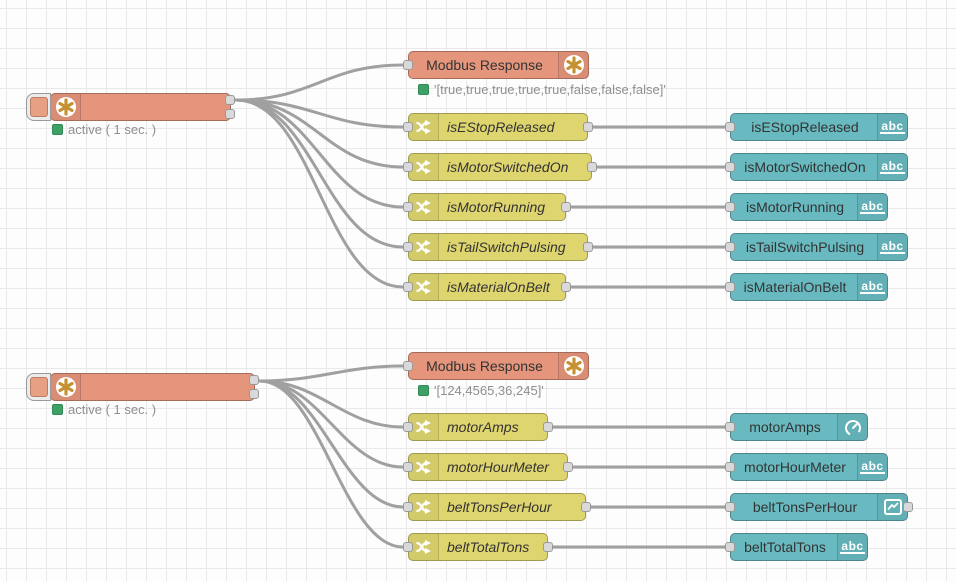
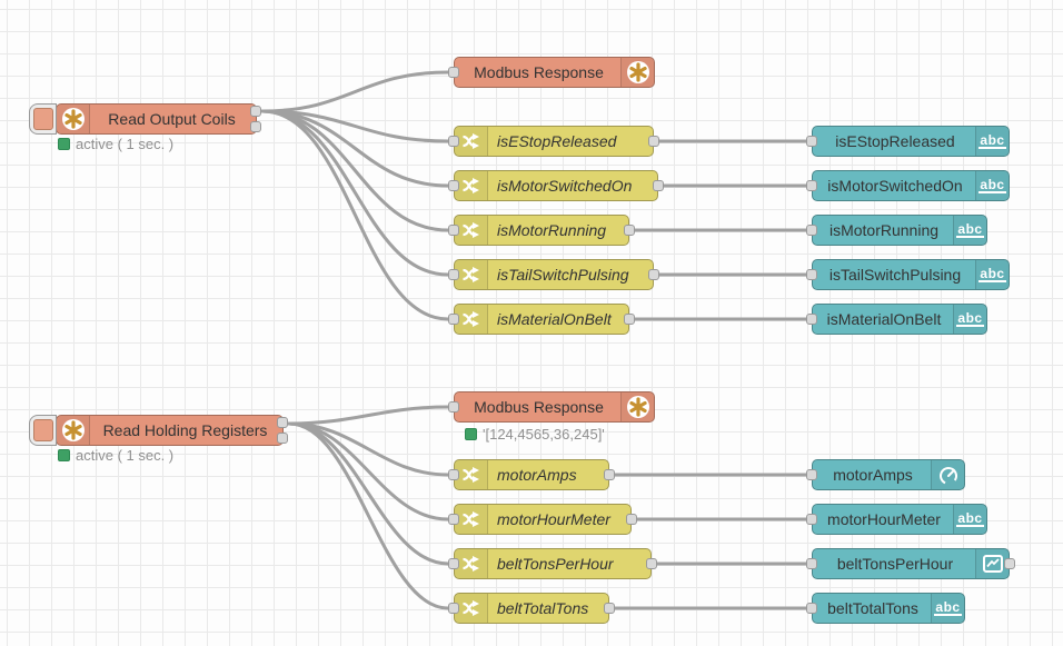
+ Read Output Coils
  active ( 1 sec. )
  Modbus Response
- '[true,true,true,true,true,false,false,false]'
  isEStopReleased
  isMotorSwitchedOn
  isMotorRunning
  isTailSwitchPulsing
  isMaterialOnBelt
  isEStopReleased
  abc
  isMotorSwitchedOn
  abc
  isMotorRunning
  abc
  isTailSwitchPulsing
  abc
  isMaterialOnBelt
  abc
+ Read Holding Registers
  active ( 1 sec. )
  Modbus Response
  '[124,4565,36,245]'
  motorAmps
  motorHourMeter
  beltTonsPerHour
  beltTotalTons
  motorAmps
  motorHourMeter
  abc
  beltTonsPerHour
  beltTotalTons
  abc
